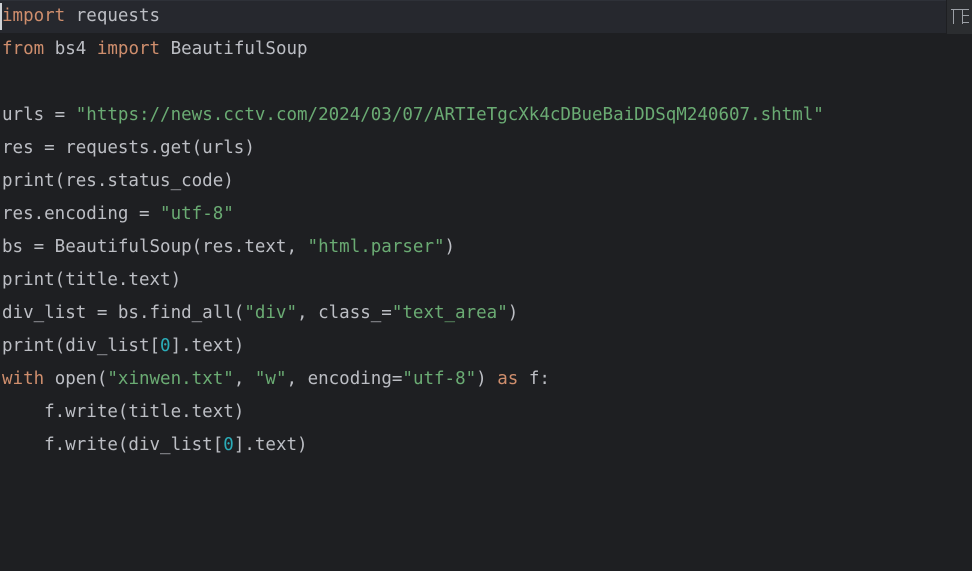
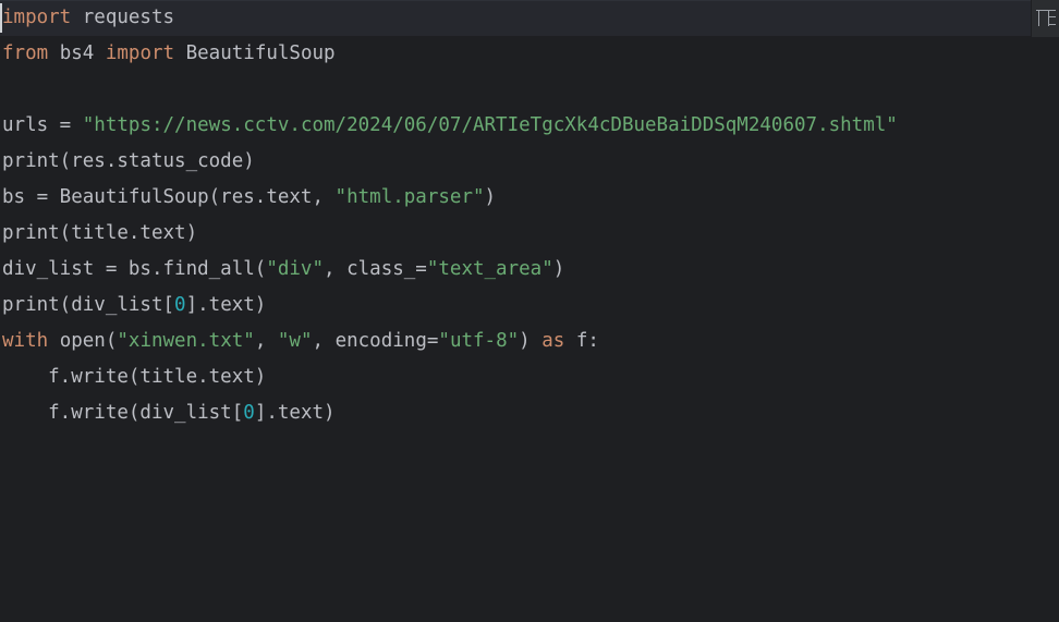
  import requests
  from bs4 import BeautifulSoup
- urls = "https://news.cctv.com/2024/03/07/ARTIeTgcXk4cDBueBaiDDSqM240607.shtml"
+ urls = "https://news.cctv.com/2024/06/07/ARTIeTgcXk4cDBueBaiDDSqM240607.shtml"
- res = requests.get(urls)
  print(res.status_code)
- res.encoding = "utf-8"
  bs = BeautifulSoup(res.text, "html.parser")
  print(title.text)
  div_list = bs.find_all("div", class_="text_area")
  print(div_list[0].text)
  with open("xinwen.txt", "w", encoding="utf-8") as f:
  f.write(title.text)
  f.write(div_list[0].text)
